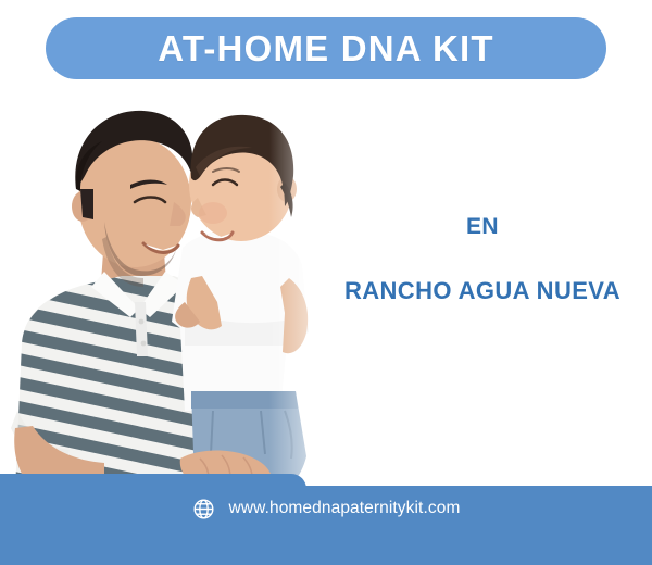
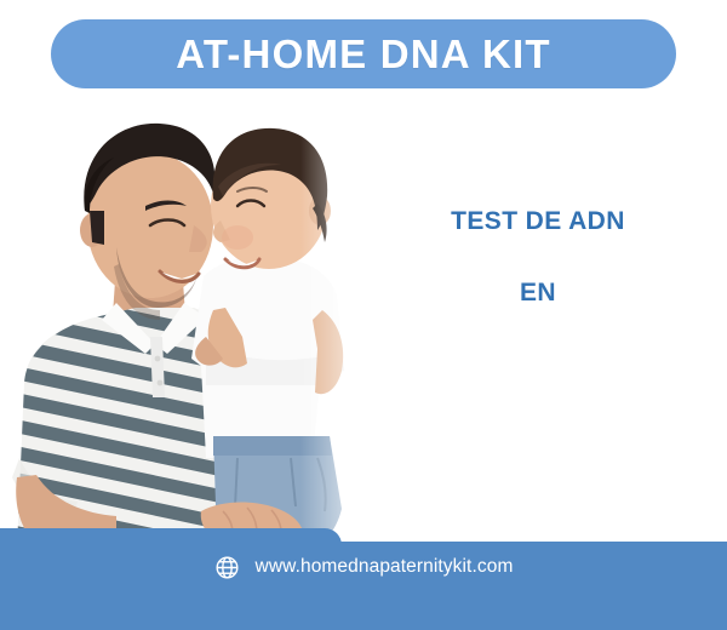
  AT-HOME DNA KIT
+ TEST DE ADN
  EN
- RANCHO AGUA NUEVA
  www.homednapaternitykit.com
